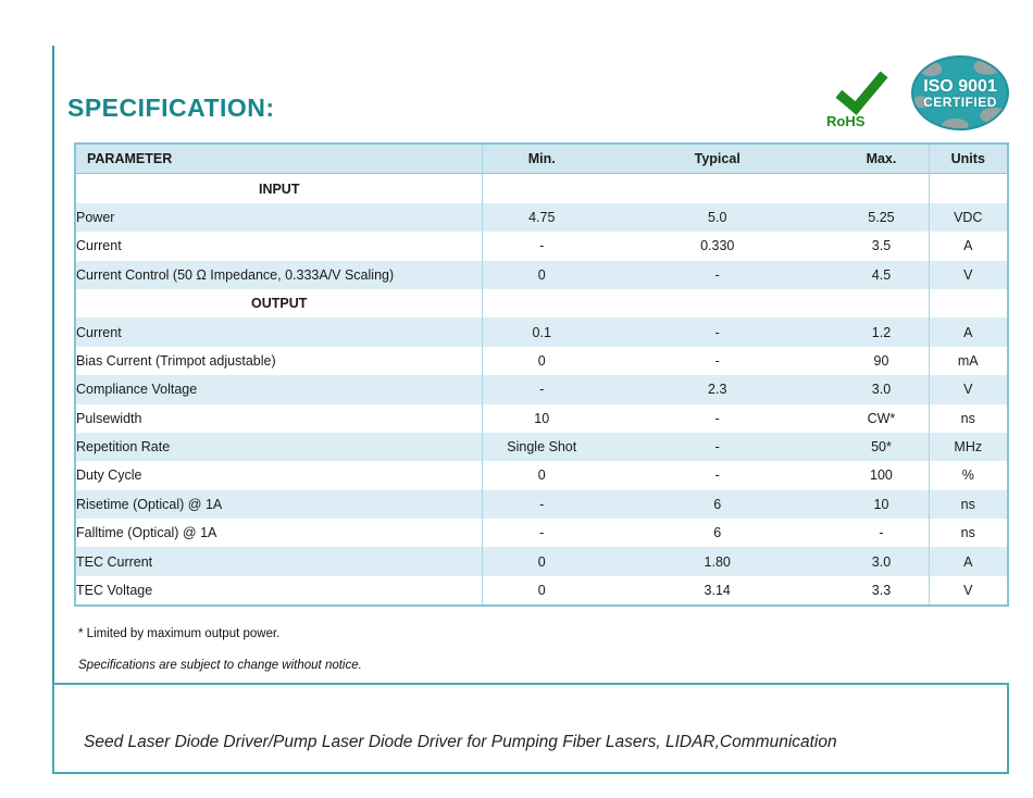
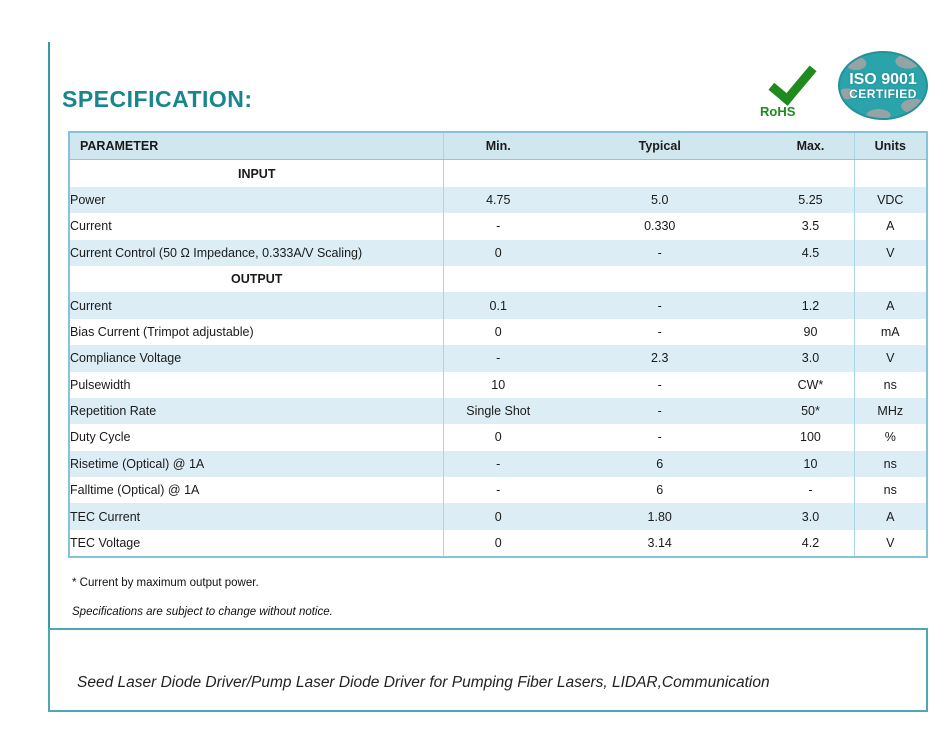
  SPECIFICATION:
  RoHS
  ISO 9001
  CERTIFIED
  PARAMETER	Min.	Typical	Max.	Units
  INPUT
  Power	4.75	5.0	5.25	VDC
  Current	-	0.330	3.5	A
  Current Control (50 Ω Impedance, 0.333A/V Scaling)	0	-	4.5	V
  OUTPUT
  Current	0.1	-	1.2	A
  Bias Current (Trimpot adjustable)	0	-	90	mA
  Compliance Voltage	-	2.3	3.0	V
  Pulsewidth	10	-	CW*	ns
  Repetition Rate	Single Shot	-	50*	MHz
  Duty Cycle	0	-	100	%
  Risetime (Optical) @ 1A	-	6	10	ns
  Falltime (Optical) @ 1A	-	6	-	ns
  TEC Current	0	1.80	3.0	A
- TEC Voltage	0	3.14	3.3	V
+ TEC Voltage	0	3.14	4.2	V
- * Limited by maximum output power.
+ * Current by maximum output power.
  Specifications are subject to change without notice.
  Seed Laser Diode Driver/Pump Laser Diode Driver for Pumping Fiber Lasers, LIDAR,Communication
